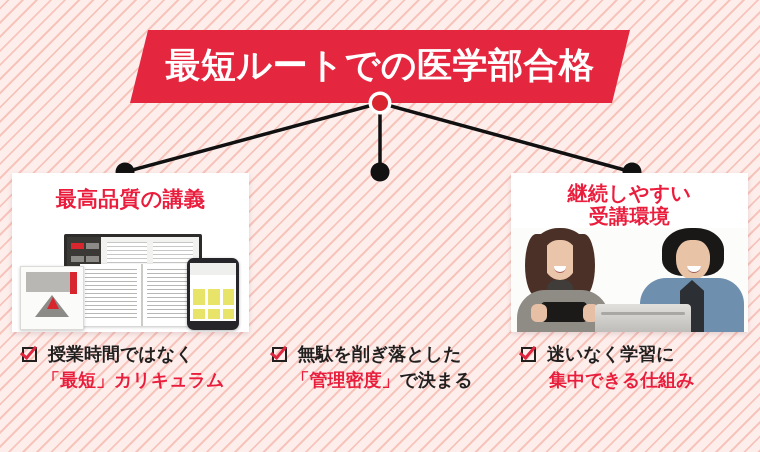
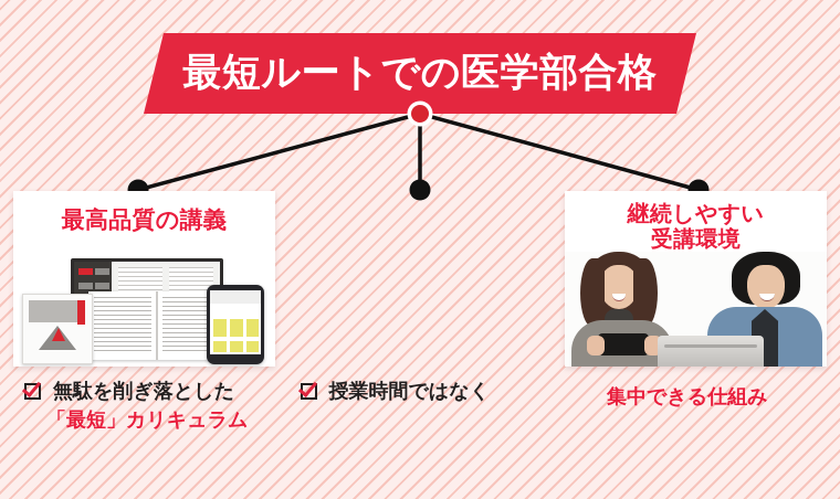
  最短ルートでの医学部合格
  最高品質の講義
  継続しやすい
  受講環境
- 授業時間ではなく
+ 無駄を削ぎ落とした
  「最短」カリキュラム
- 無駄を削ぎ落とした
+ 授業時間ではなく
- 「管理密度」で決まる
- 迷いなく学習に
  集中できる仕組み
